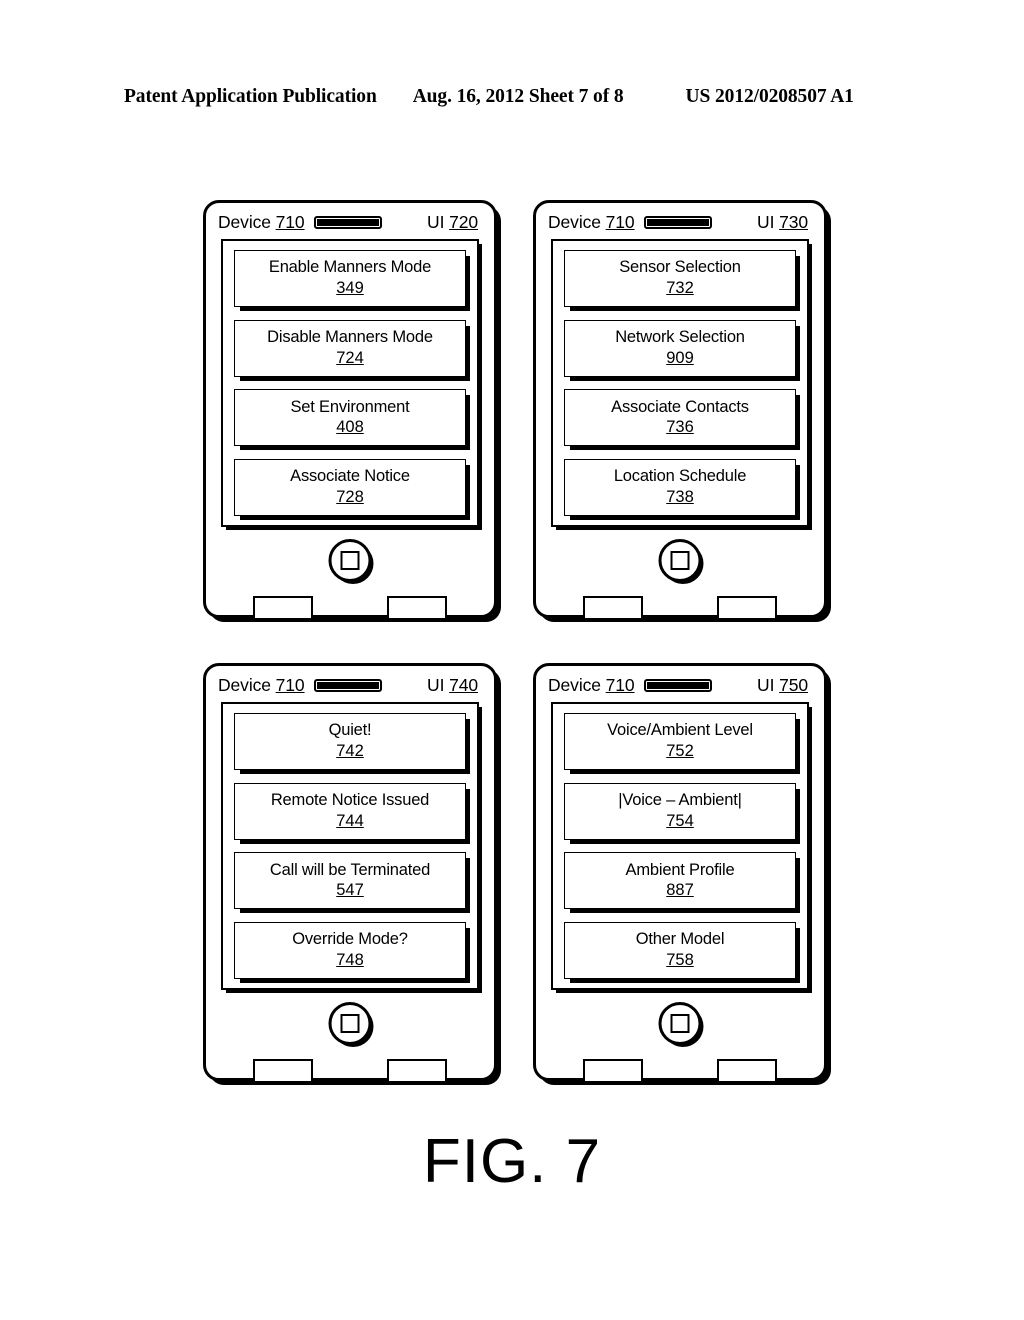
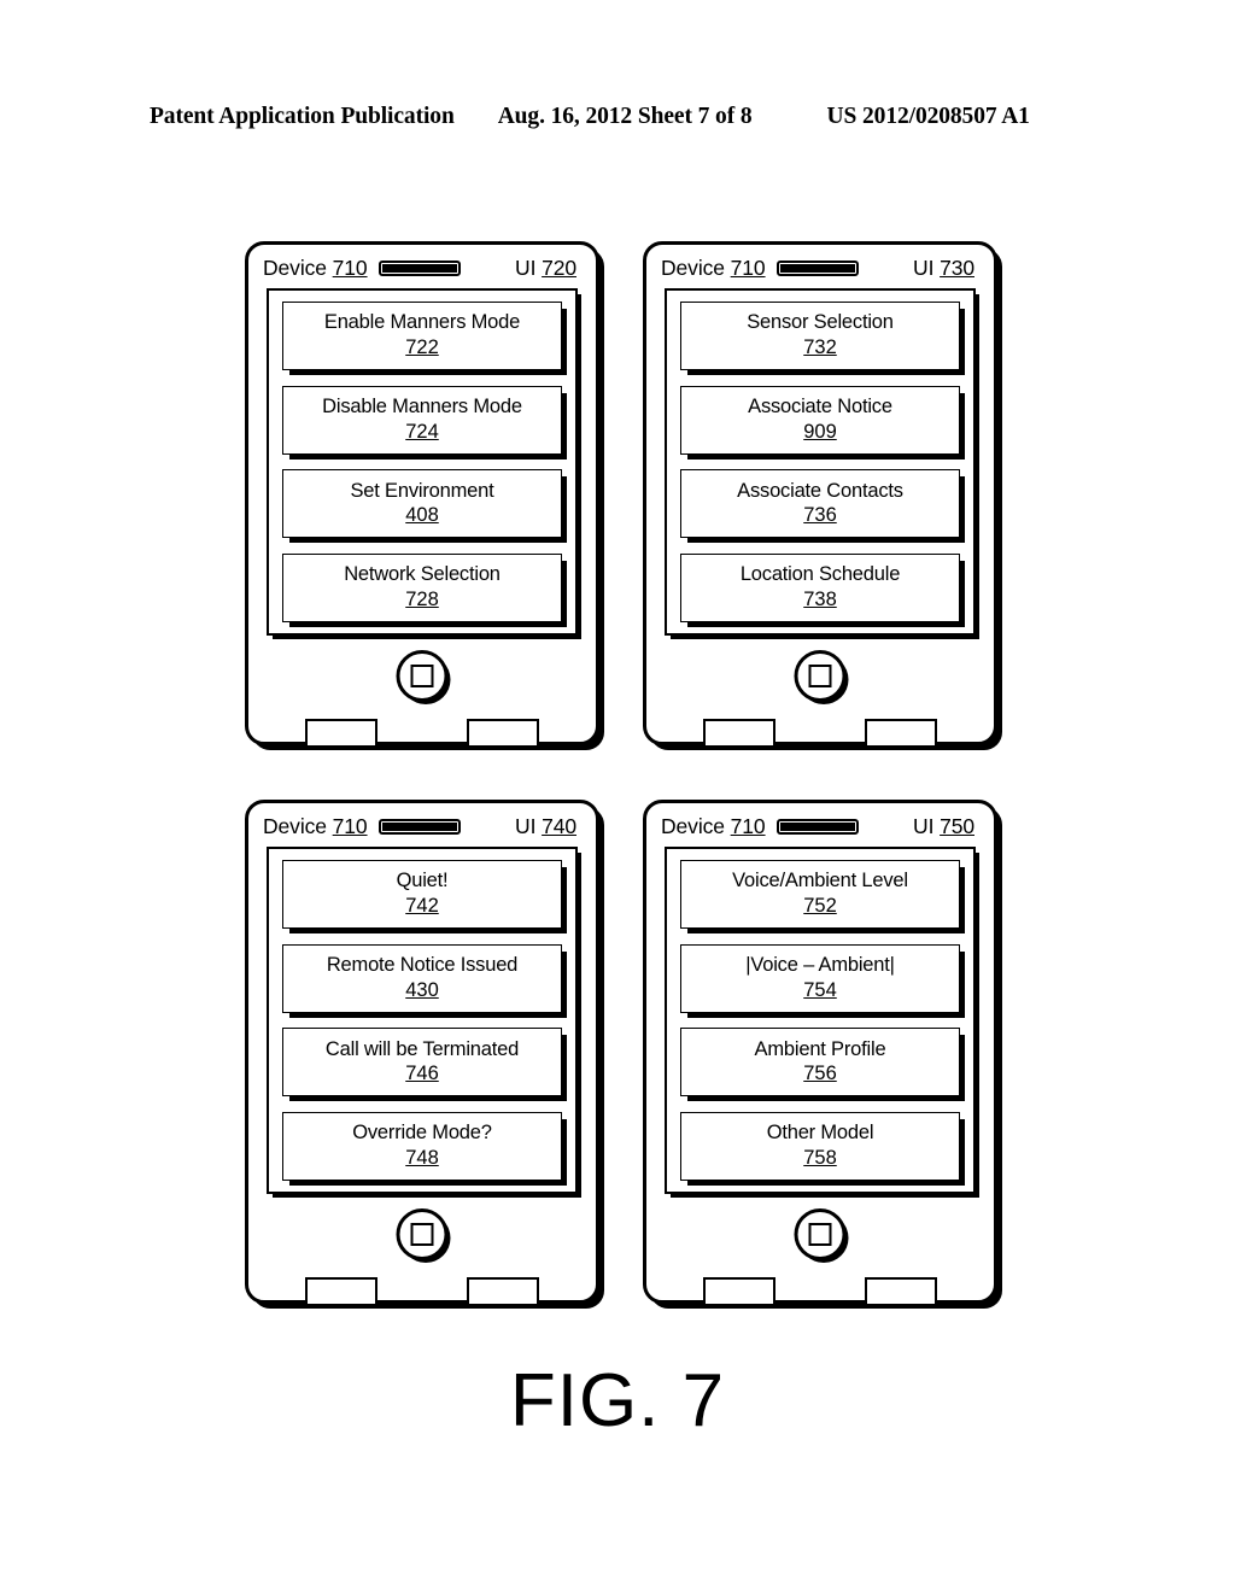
  Patent Application Publication
  Aug. 16, 2012 Sheet 7 of 8
  US 2012/0208507 A1
  Device 710
  UI 720
  Enable Manners Mode
- 349
+ 722
  Disable Manners Mode
  724
  Set Environment
  408
- Associate Notice
+ Network Selection
  728
  Device 710
  UI 730
  Sensor Selection
  732
- Network Selection
+ Associate Notice
  909
  Associate Contacts
  736
  Location Schedule
  738
  Device 710
  UI 740
  Quiet!
  742
  Remote Notice Issued
- 744
+ 430
  Call will be Terminated
- 547
+ 746
  Override Mode?
  748
  Device 710
  UI 750
  Voice/Ambient Level
  752
  |Voice – Ambient|
  754
  Ambient Profile
- 887
+ 756
  Other Model
  758
  FIG. 7
